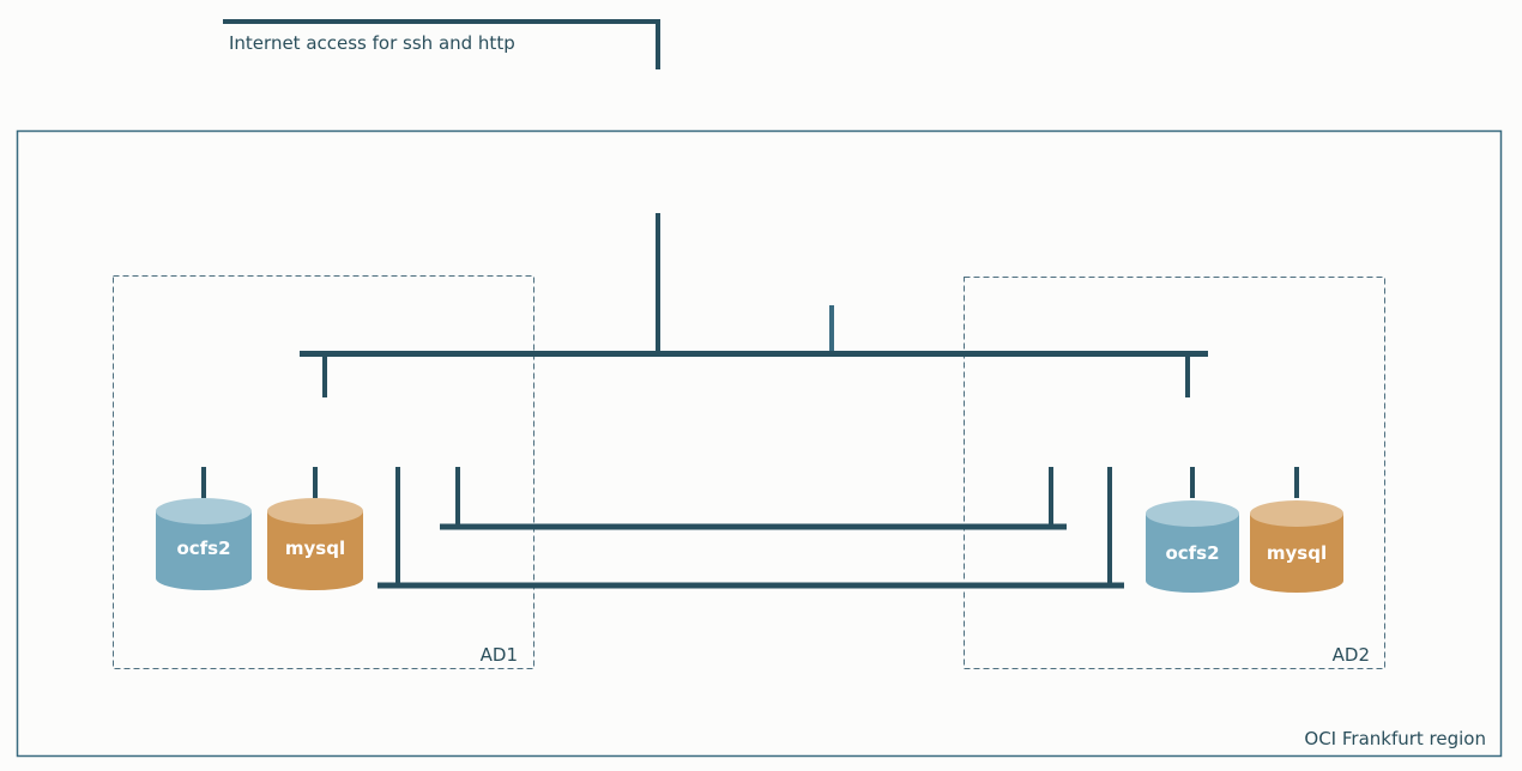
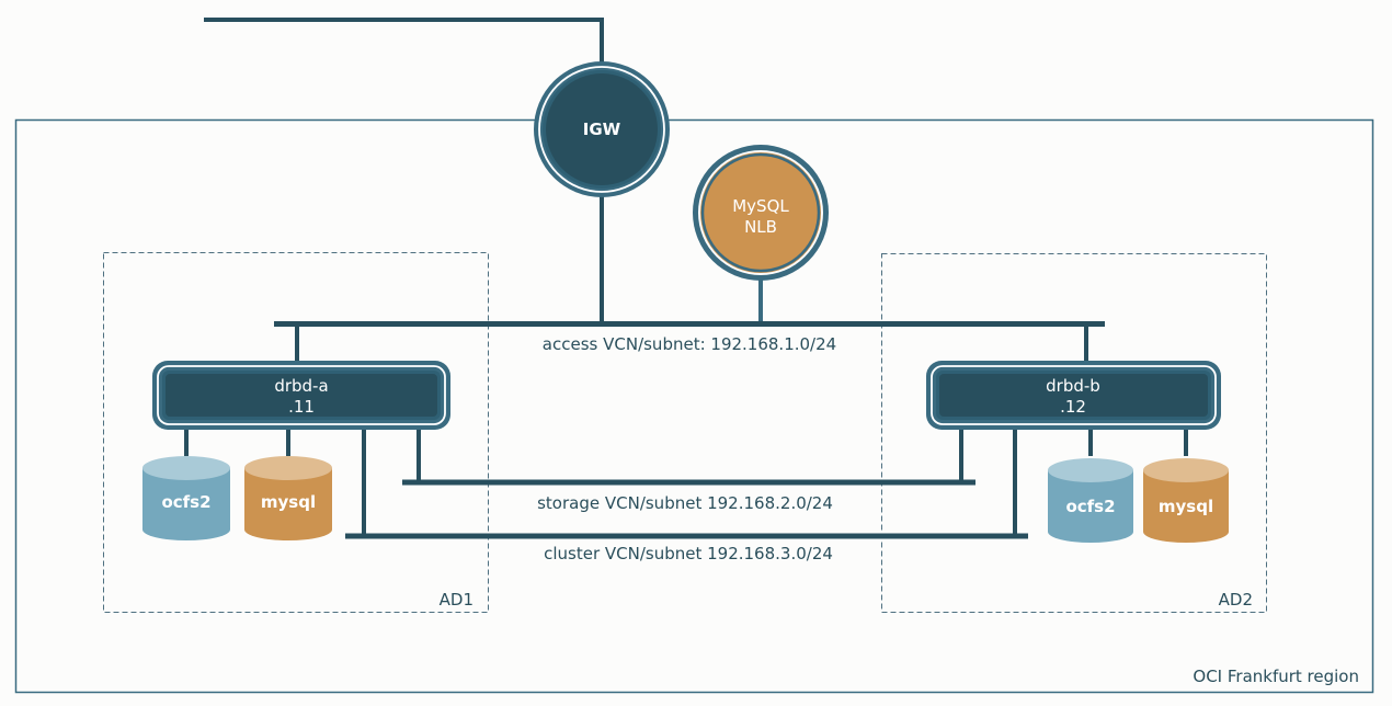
  OCI Frankfurt region
- Internet access for ssh and http
  AD1
  AD2
+ access VCN/subnet: 192.168.1.0/24
+ storage VCN/subnet 192.168.2.0/24
+ cluster VCN/subnet 192.168.3.0/24
+ IGW
+ MySQL
+ NLB
+ drbd-a
+ .11
+ drbd-b
+ .12
  ocfs2
  mysql
  ocfs2
  mysql
